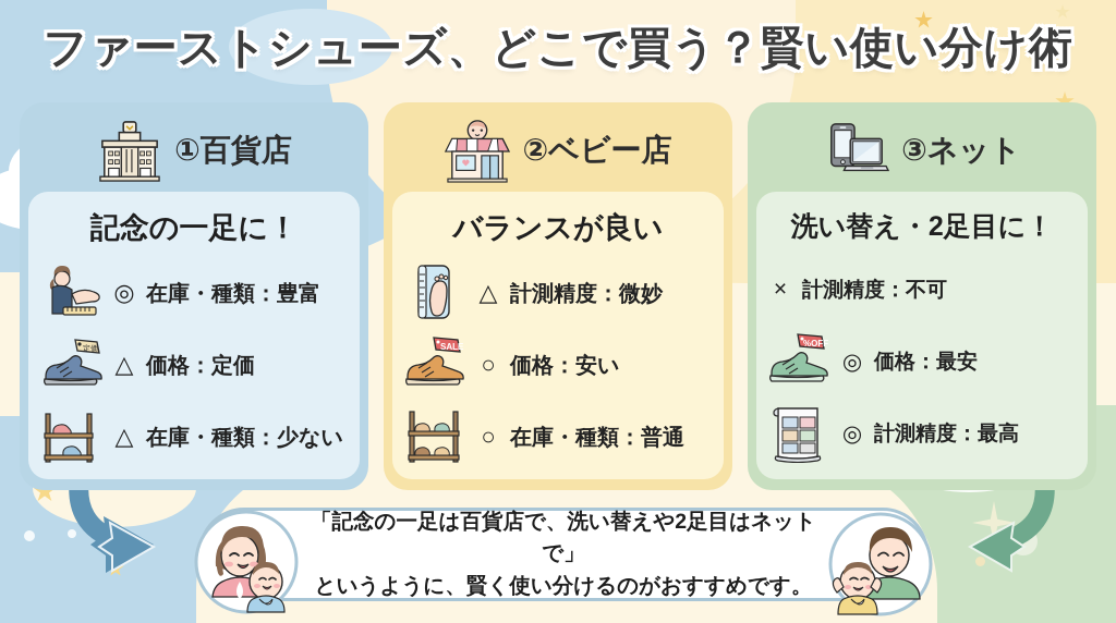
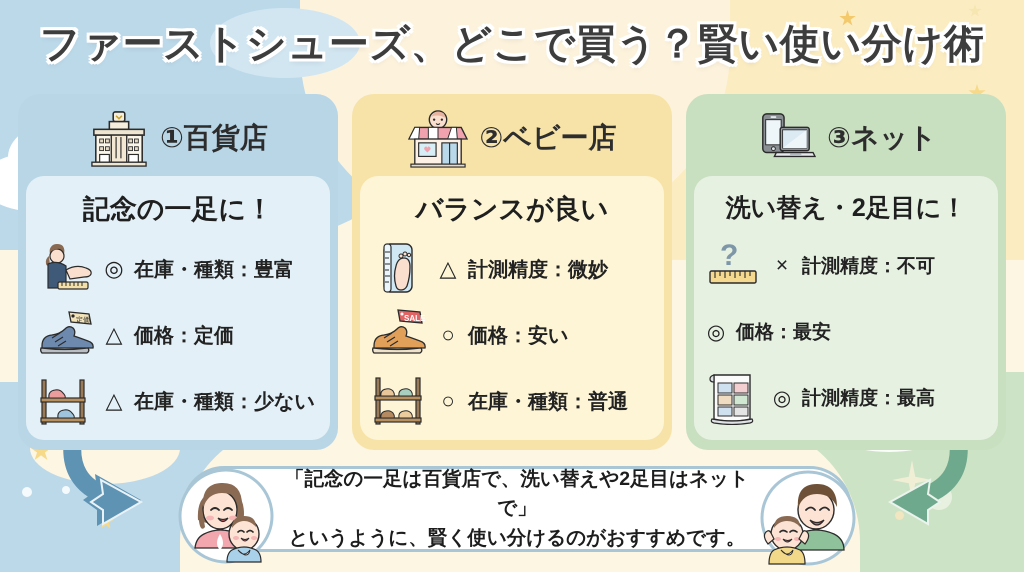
  ファーストシューズ、どこで買う？賢い使い分け術
  ①百貨店
  記念の一足に！
  ◎
  在庫・種類：豊富
  △
  価格：定価
  △
  在庫・種類：少ない
  ②ベビー店
  バランスが良い
  △
  計測精度：微妙
  SALE
  ○
  価格：安い
  ○
  在庫・種類：普通
  ③ネット
  洗い替え・2足目に！
+ ?
  ×
  計測精度：不可
- %OFF
  ◎
  価格：最安
  ◎
  計測精度：最高
  「記念の一足は百貨店で、洗い替えや2足目はネットで」
  というように、賢く使い分けるのがおすすめです。
